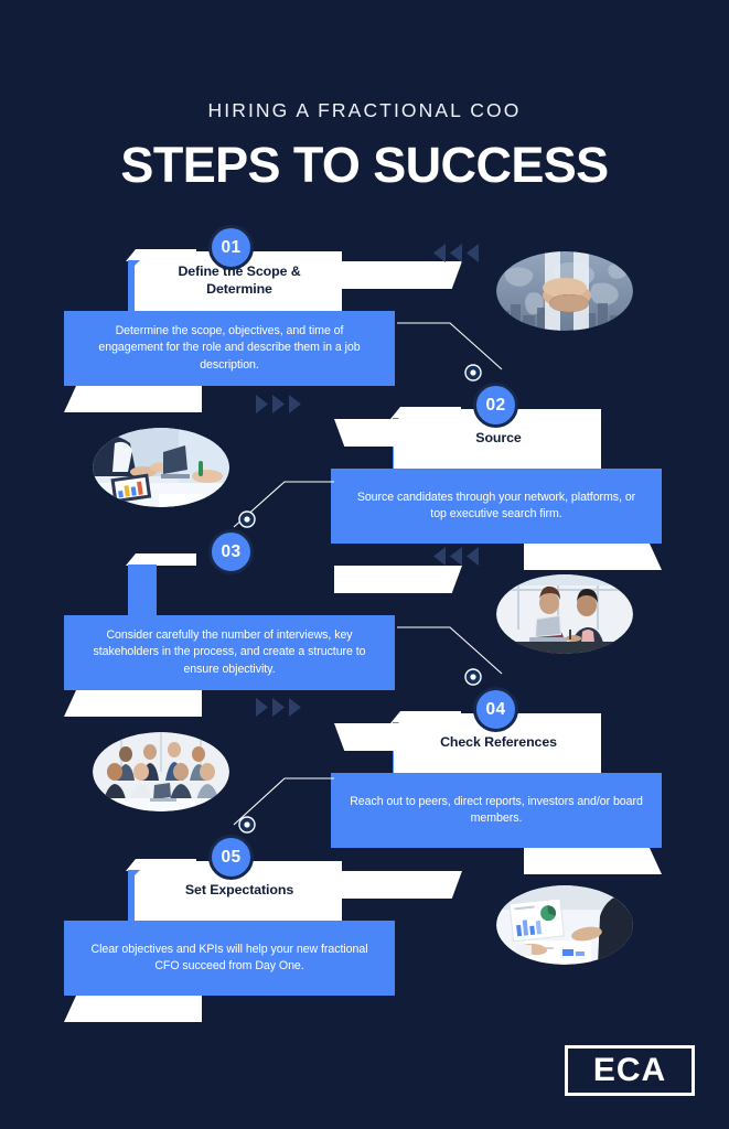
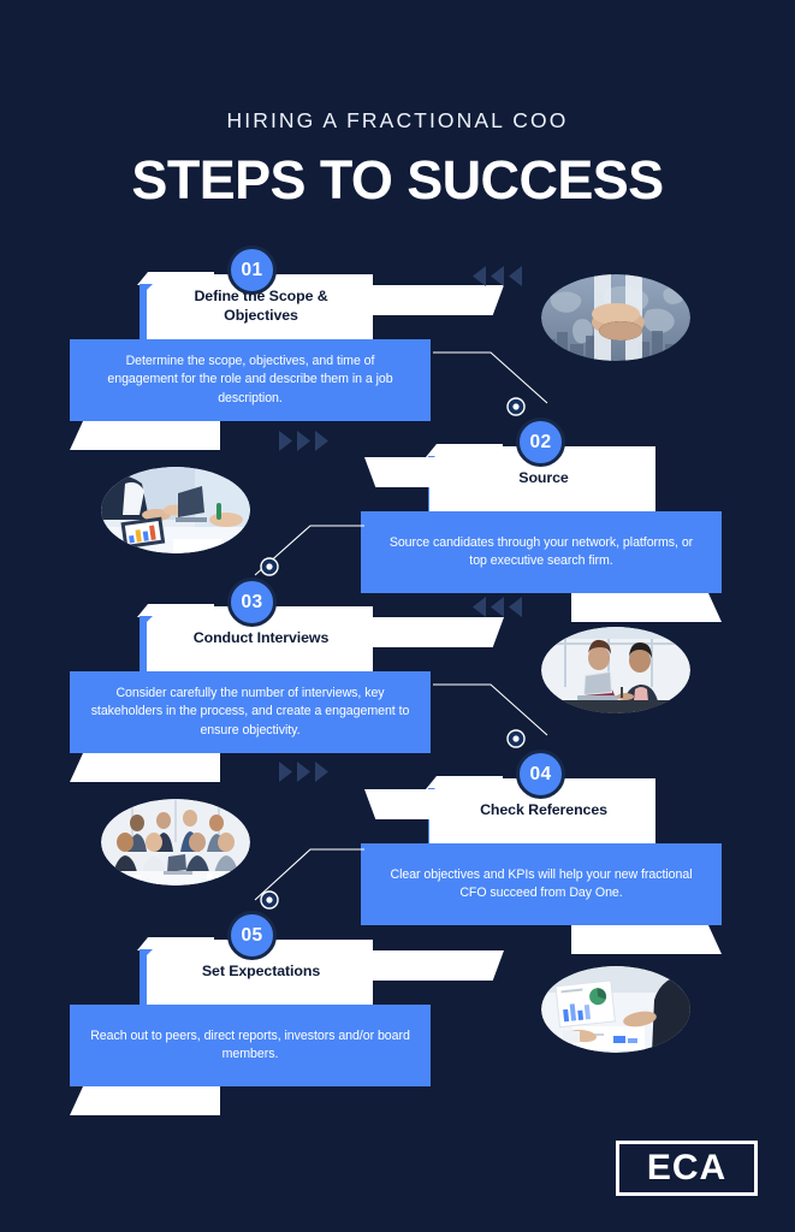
  HIRING A FRACTIONAL COO
  STEPS TO SUCCESS
- Define the Scope & Determine
+ Define the Scope & Objectives
  Determine the scope, objectives, and time of engagement for the role and describe them in a job description.
  01
  Source
  Source candidates through your network, platforms, or top executive search firm.
  02
+ Conduct Interviews
- Consider carefully the number of interviews, key stakeholders in the process, and create a structure to ensure objectivity.
+ Consider carefully the number of interviews, key stakeholders in the process, and create a engagement to ensure objectivity.
  03
  Check References
- Reach out to peers, direct reports, investors and/or board members.
+ Clear objectives and KPIs will help your new fractional CFO succeed from Day One.
  04
  Set Expectations
- Clear objectives and KPIs will help your new fractional CFO succeed from Day One.
+ Reach out to peers, direct reports, investors and/or board members.
  05
  ECA
